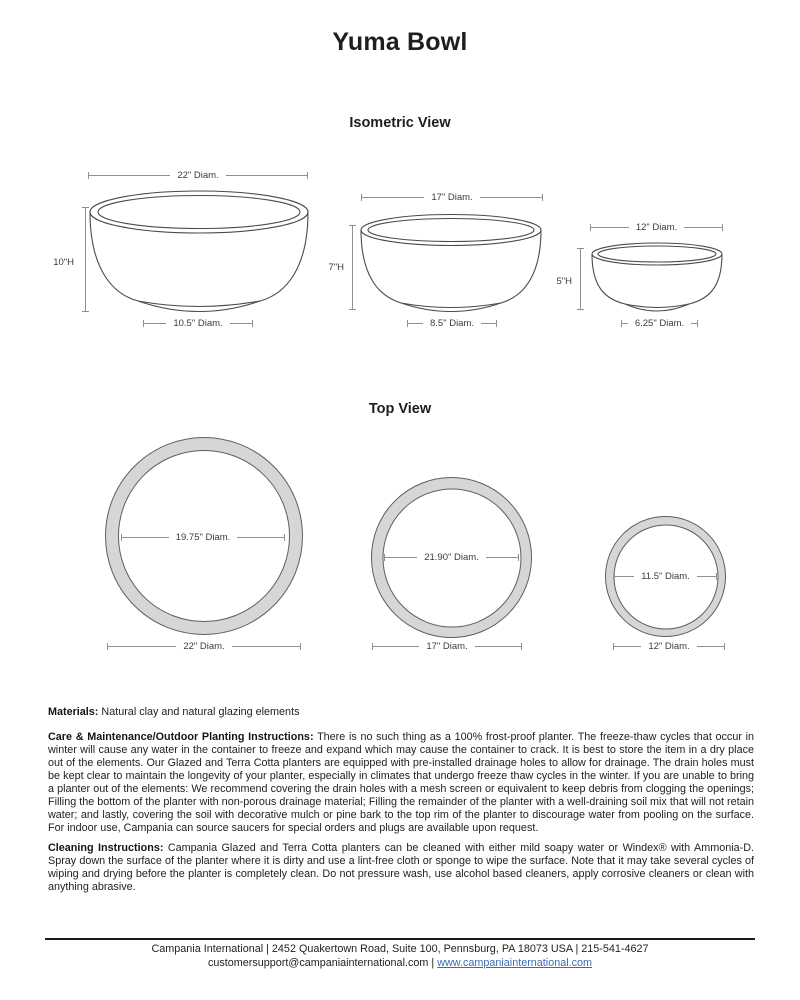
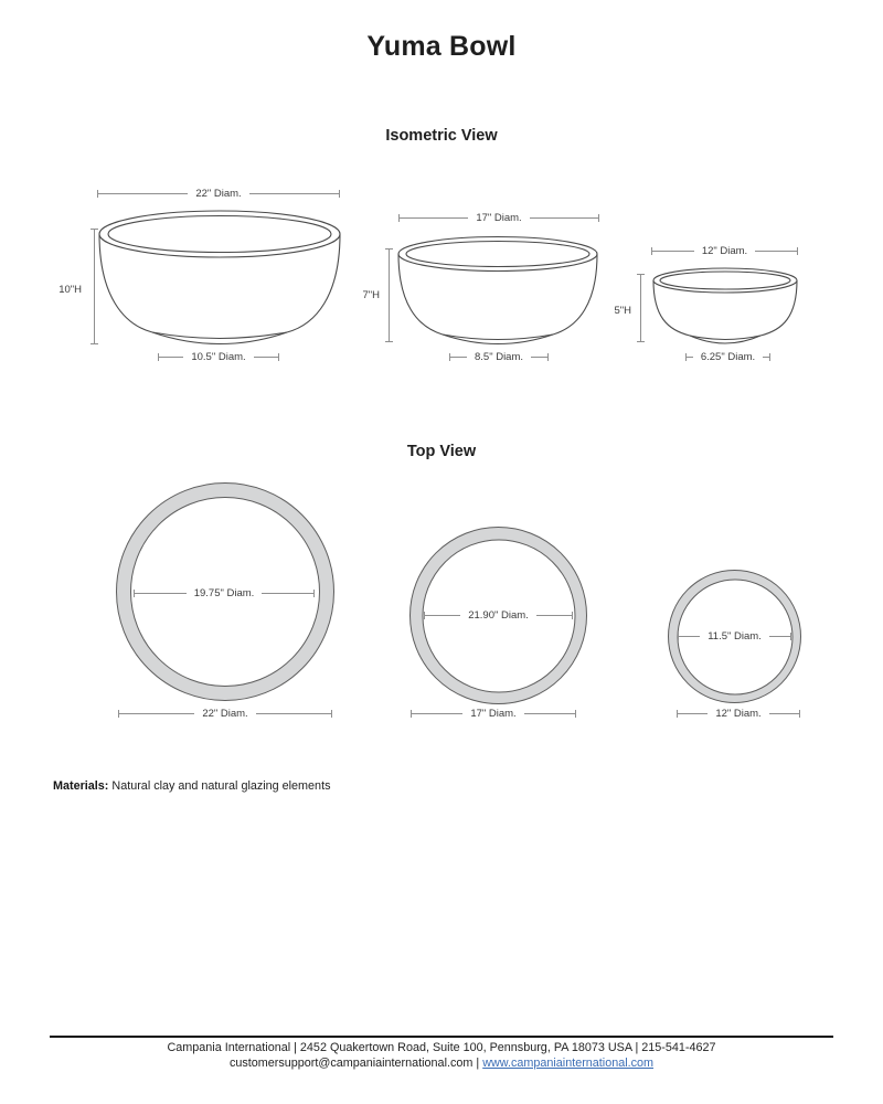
  Yuma Bowl
  Isometric View
  22" Diam.
  10"H
  10.5" Diam.
  17" Diam.
  7"H
  8.5" Diam.
  12" Diam.
  5"H
  6.25" Diam.
  Top View
  19.75" Diam.
  22" Diam.
  21.90" Diam.
  17" Diam.
  11.5" Diam.
  12" Diam.
  Materials: Natural clay and natural glazing elements
- Care & Maintenance/Outdoor Planting Instructions: There is no such thing as a 100% frost-proof planter. The freeze-thaw cycles that occur in winter will cause any water in the container to freeze and expand which may cause the container to crack. It is best to store the item in a dry place out of the elements. Our Glazed and Terra Cotta planters are equipped with pre-installed drainage holes to allow for drainage. The drain holes must be kept clear to maintain the longevity of your planter, especially in climates that undergo freeze thaw cycles in the winter. If you are unable to bring a planter out of the elements: We recommend covering the drain holes with a mesh screen or equivalent to keep debris from clogging the openings; Filling the bottom of the planter with non-porous drainage material; Filling the remainder of the planter with a well-draining soil mix that will not retain water; and lastly, covering the soil with decorative mulch or pine bark to the top rim of the planter to discourage water from pooling on the surface. For indoor use, Campania can source saucers for special orders and plugs are available upon request.
- Cleaning Instructions: Campania Glazed and Terra Cotta planters can be cleaned with either mild soapy water or Windex® with Ammonia-D. Spray down the surface of the planter where it is dirty and use a lint-free cloth or sponge to wipe the surface. Note that it may take several cycles of wiping and drying before the planter is completely clean. Do not pressure wash, use alcohol based cleaners, apply corrosive cleaners or clean with anything abrasive.
  Campania International | 2452 Quakertown Road, Suite 100, Pennsburg, PA 18073 USA | 215-541-4627
  customersupport@campaniainternational.com | www.campaniainternational.com
